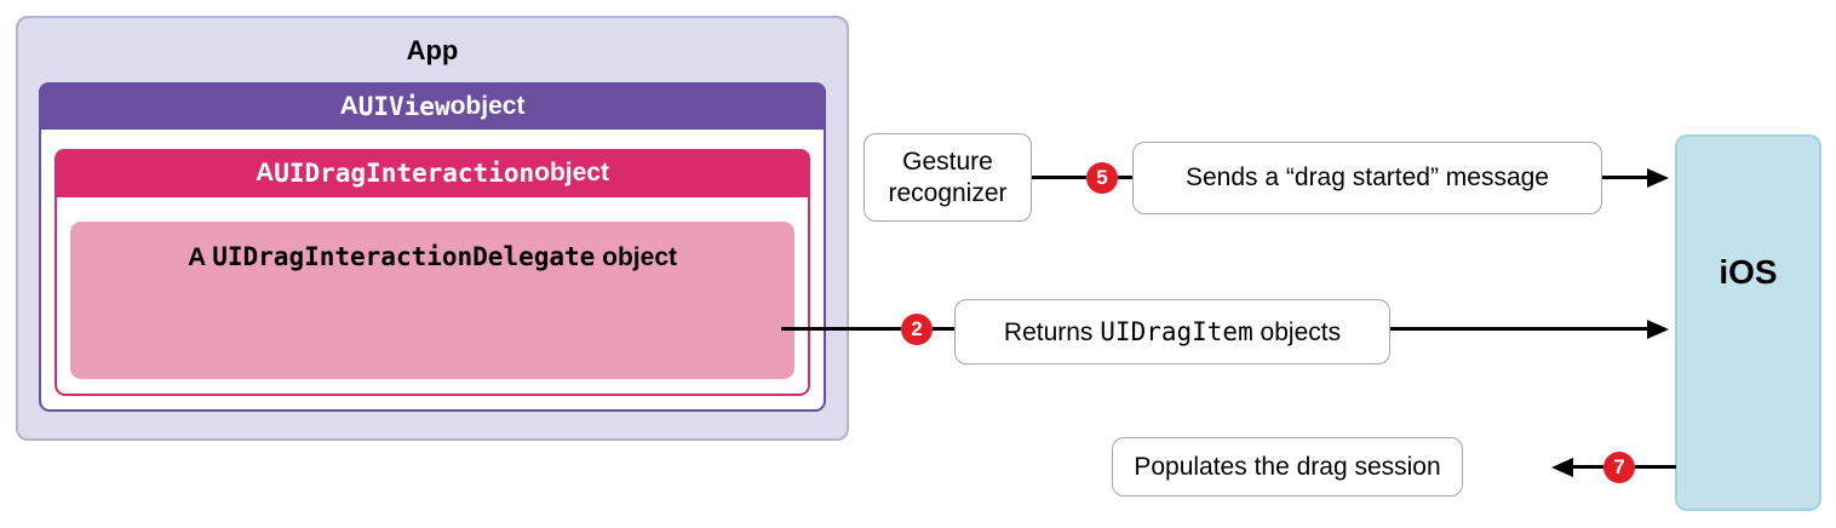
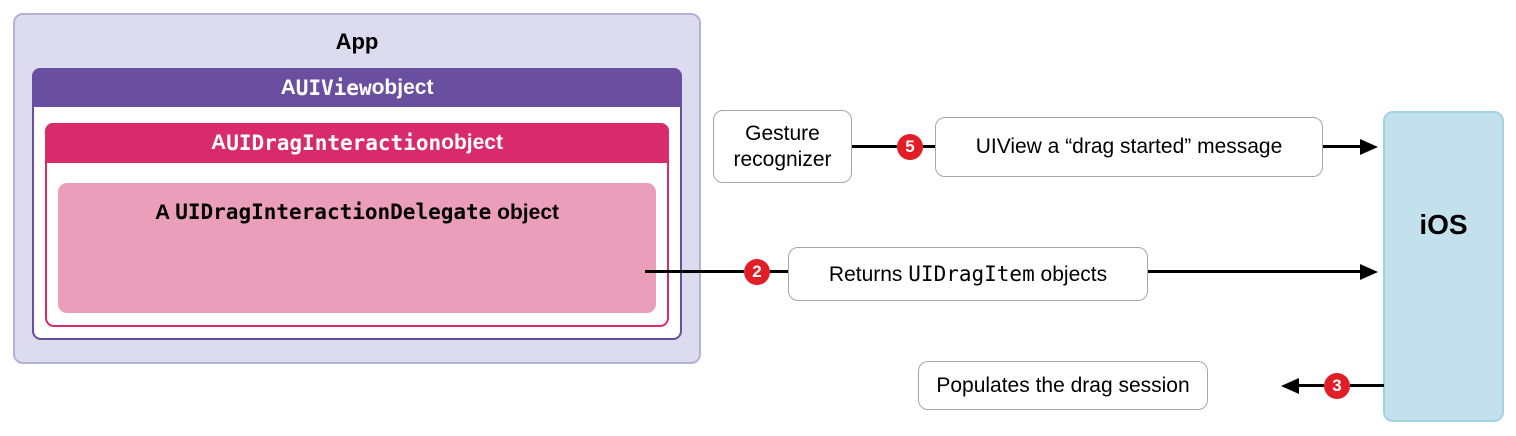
  App
  A
  UIView
  object
  A
  UIDragInteraction
  object
  A UIDragInteractionDelegate object
  Gesture recognizer
- Sends a “drag started” message
+ UIView a “drag started” message
  Returns UIDragItem objects
  Populates the drag session
  iOS
  5
  2
- 7
+ 3
